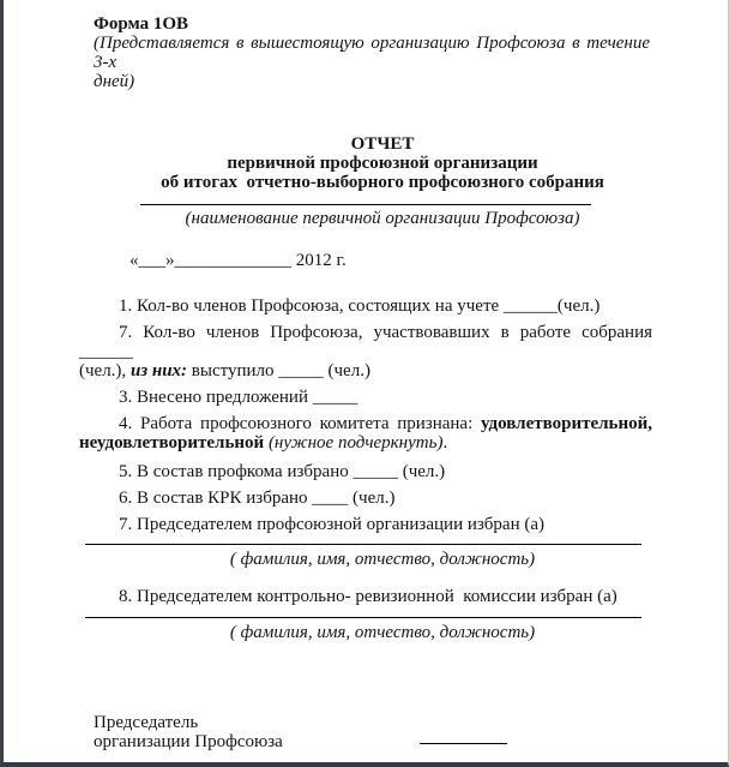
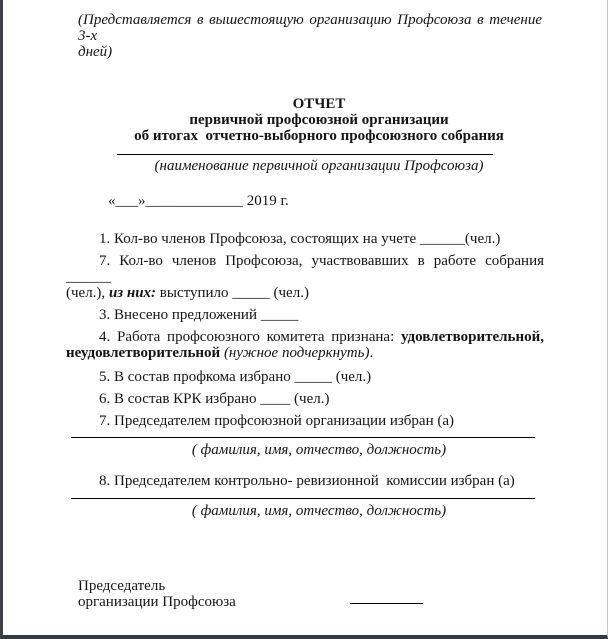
- Форма 1ОВ
  (Представляется в вышестоящую организацию Профсоюза в течение 3-х
  дней)
  ОТЧЕТ
  первичной профсоюзной организации
  об итогах отчетно-выборного профсоюзного собрания
  (наименование первичной организации Профсоюза)
- «___»_____________ 2012 г.
+ «___»_____________ 2019 г.
  1. Кол-во членов Профсоюза, состоящих на учете ______(чел.)
  7. Кол-во членов Профсоюза, участвовавших в работе собрания ______
  (чел.), из них: выступило _____ (чел.)
  3. Внесено предложений _____
  4. Работа профсоюзного комитета признана: удовлетворительной,
  неудовлетворительной (нужное подчеркнуть).
  5. В состав профкома избрано _____ (чел.)
  6. В состав КРК избрано ____ (чел.)
  7. Председателем профсоюзной организации избран (а)
  ( фамилия, имя, отчество, должность)
  8. Председателем контрольно- ревизионной комиссии избран (а)
  ( фамилия, имя, отчество, должность)
  Председатель
  организации Профсоюза
